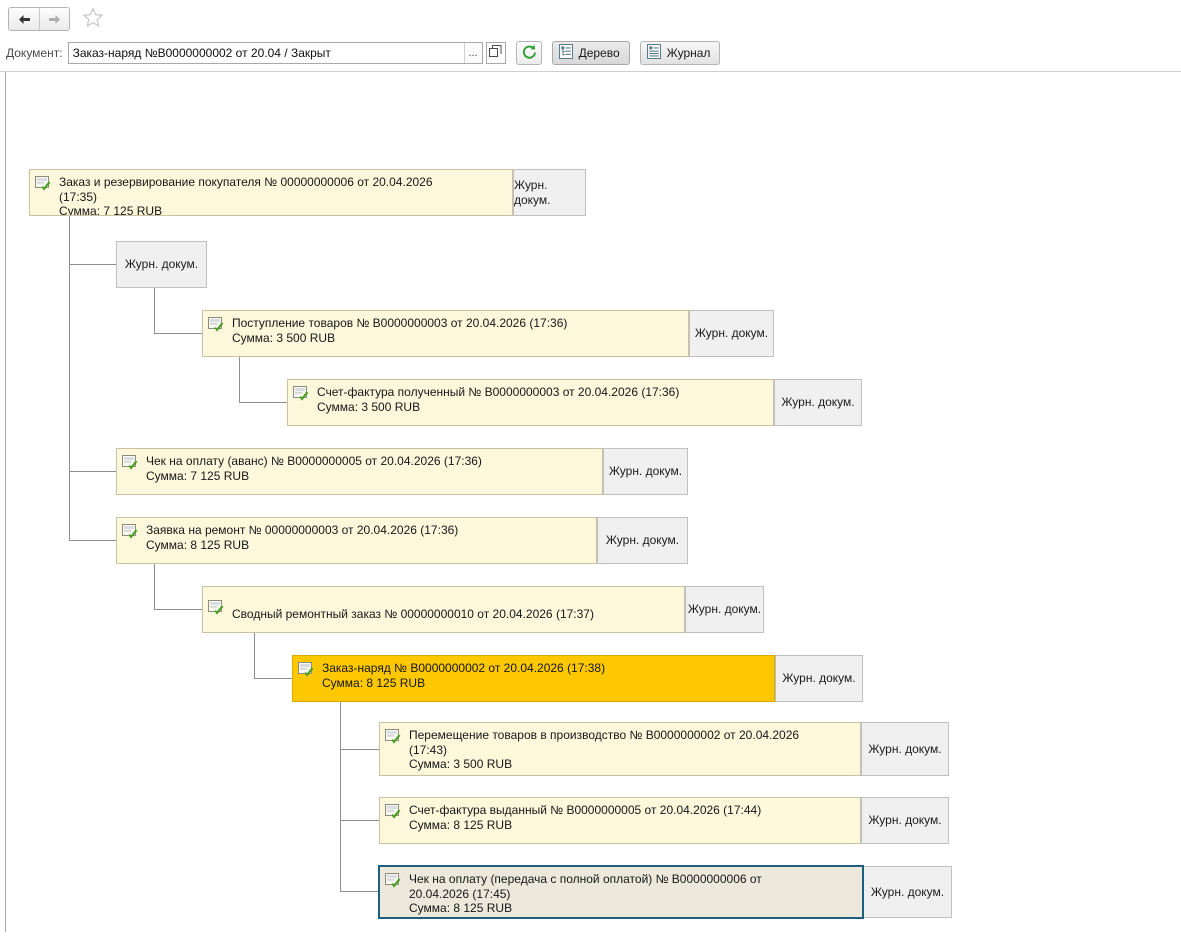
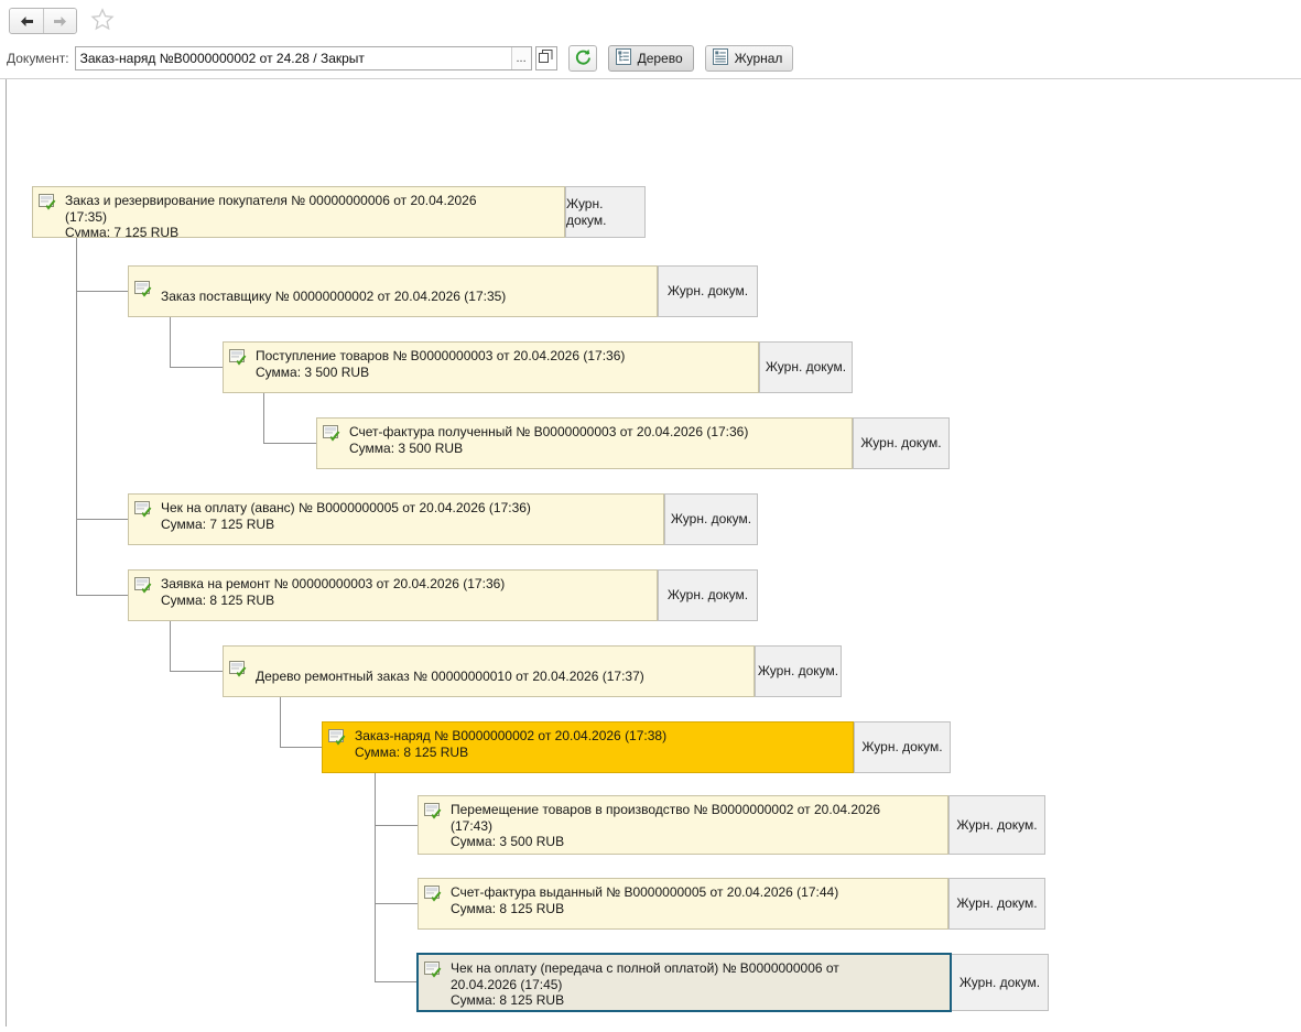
  Документ:
- Заказ-наряд №B0000000002 от 20.04 / Закрыт
+ Заказ-наряд №B0000000002 от 24.28 / Закрыт
  ...
  Дерево
  Журнал
  Заказ и резервирование покупателя № 00000000006 от 20.04.2026
  (17:35)
  Сумма: 7 125 RUB
  Журн. докум.
+ Заказ поставщику № 00000000002 от 20.04.2026 (17:35)
  Журн. докум.
  Поступление товаров № B0000000003 от 20.04.2026 (17:36)
  Сумма: 3 500 RUB
  Журн. докум.
  Счет-фактура полученный № B0000000003 от 20.04.2026 (17:36)
  Сумма: 3 500 RUB
  Журн. докум.
  Чек на оплату (аванс) № B0000000005 от 20.04.2026 (17:36)
  Сумма: 7 125 RUB
  Журн. докум.
  Заявка на ремонт № 00000000003 от 20.04.2026 (17:36)
  Сумма: 8 125 RUB
  Журн. докум.
- Сводный ремонтный заказ № 00000000010 от 20.04.2026 (17:37)
+ Дерево ремонтный заказ № 00000000010 от 20.04.2026 (17:37)
  Журн. докум.
  Заказ-наряд № B0000000002 от 20.04.2026 (17:38)
  Сумма: 8 125 RUB
  Журн. докум.
  Перемещение товаров в производство № B0000000002 от 20.04.2026
  (17:43)
  Сумма: 3 500 RUB
  Журн. докум.
  Счет-фактура выданный № B0000000005 от 20.04.2026 (17:44)
  Сумма: 8 125 RUB
  Журн. докум.
  Чек на оплату (передача с полной оплатой) № B0000000006 от
  20.04.2026 (17:45)
  Сумма: 8 125 RUB
  Журн. докум.
